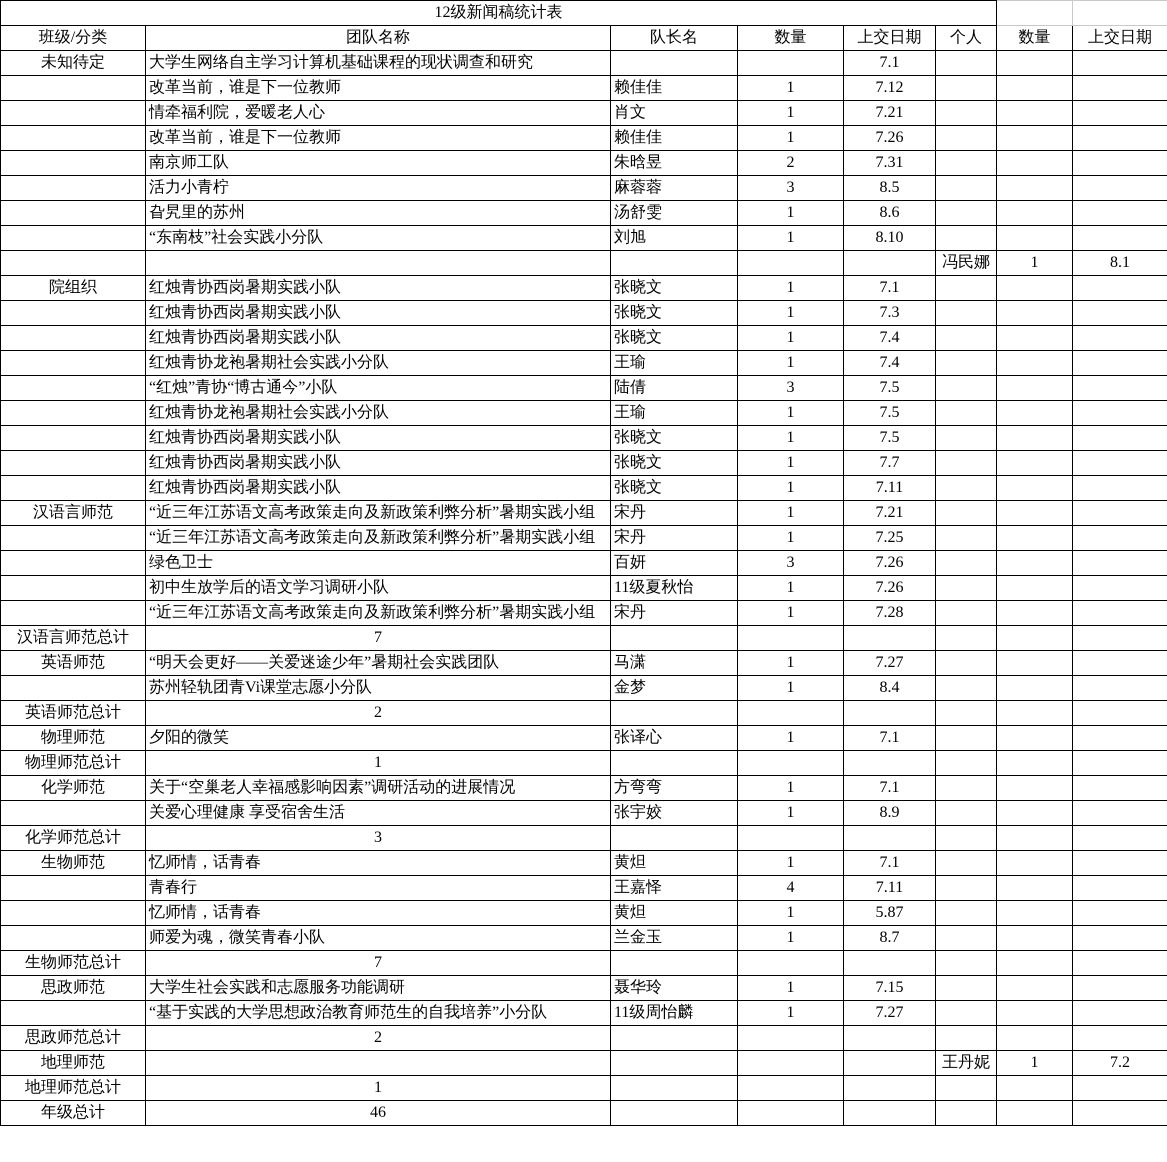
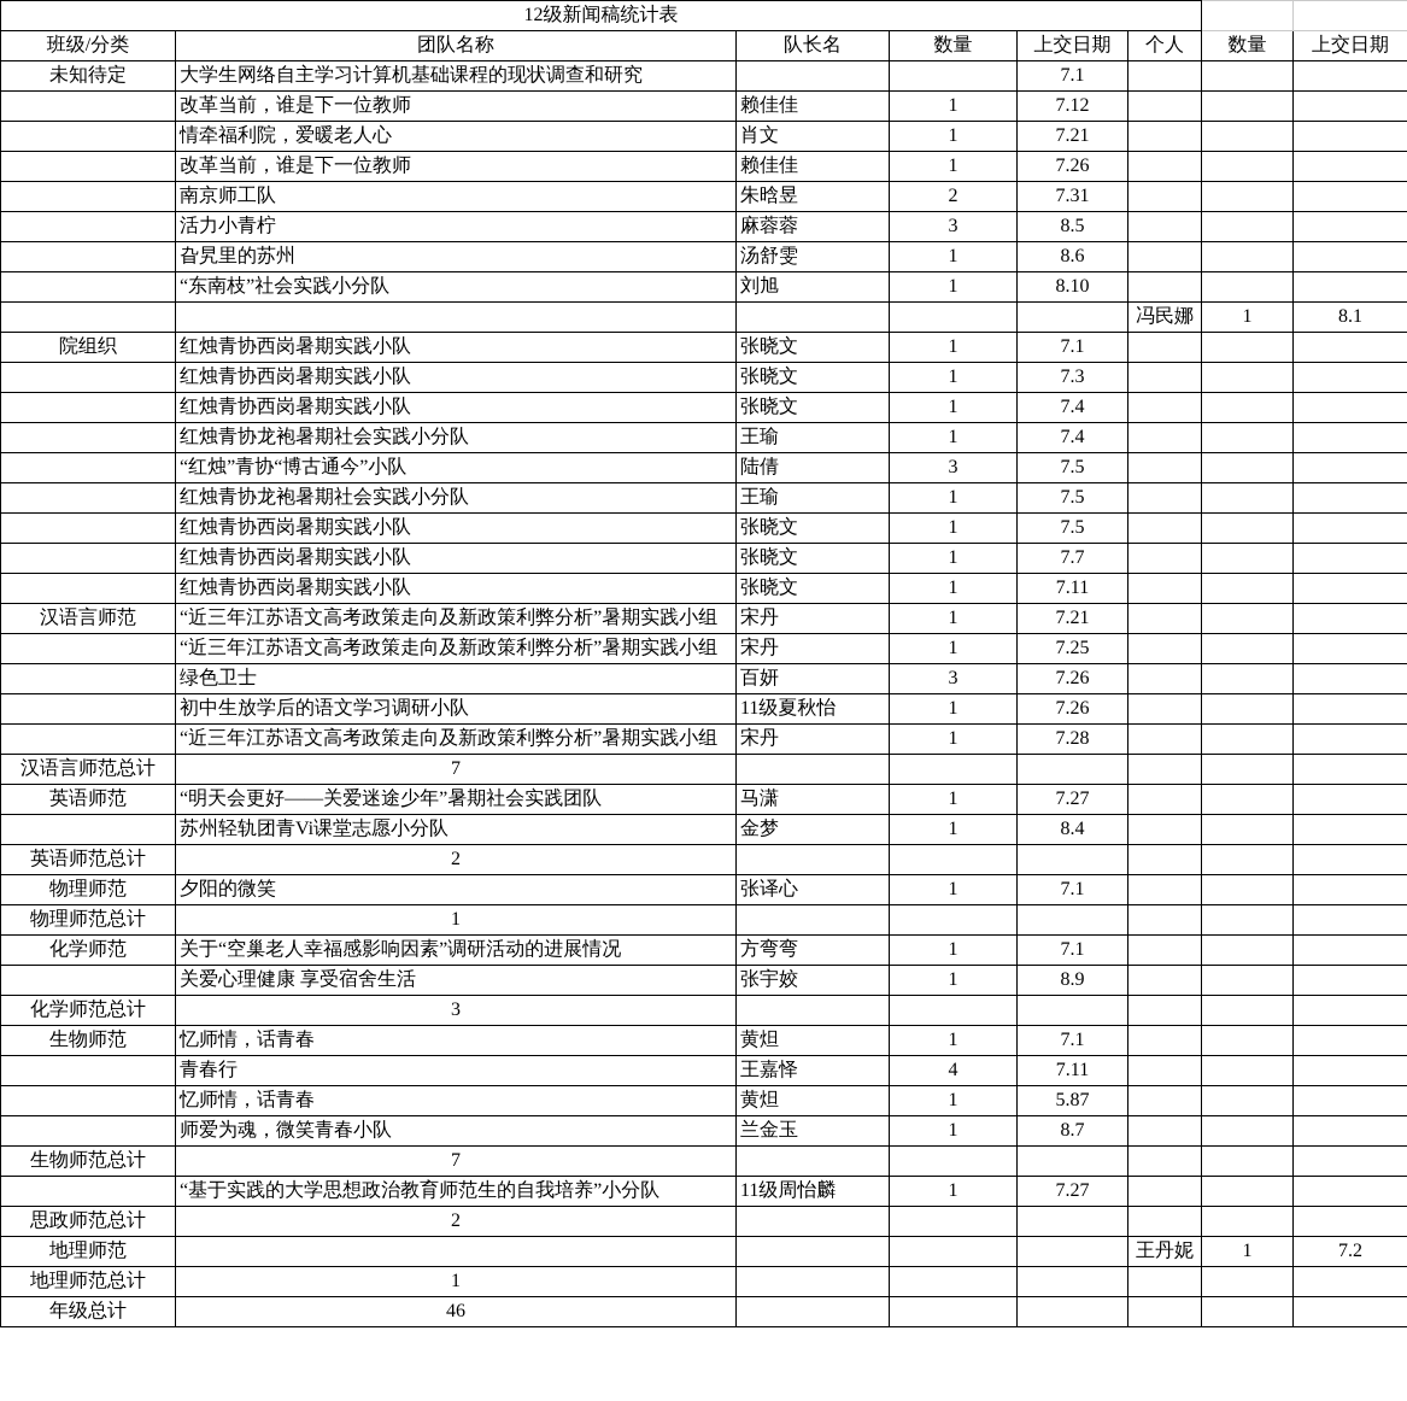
  12级新闻稿统计表
  班级/分类	团队名称	队长名	数量	上交日期	个人	数量	上交日期
  未知待定	大学生网络自主学习计算机基础课程的现状调查和研究			7.1
  	改革当前，谁是下一位教师	赖佳佳	1	7.12
  	情牵福利院，爱暖老人心	肖文	1	7.21
  	改革当前，谁是下一位教师	赖佳佳	1	7.26
  	南京师工队	朱晗昱	2	7.31
  	活力小青柠	麻蓉蓉	3	8.5
  	旮旯里的苏州	汤舒雯	1	8.6
  	“东南枝”社会实践小分队	刘旭	1	8.10
  					冯民娜	1	8.1
  院组织	红烛青协西岗暑期实践小队	张晓文	1	7.1
  	红烛青协西岗暑期实践小队	张晓文	1	7.3
  	红烛青协西岗暑期实践小队	张晓文	1	7.4
  	红烛青协龙袍暑期社会实践小分队	王瑜	1	7.4
  	“红烛”青协“博古通今”小队	陆倩	3	7.5
  	红烛青协龙袍暑期社会实践小分队	王瑜	1	7.5
  	红烛青协西岗暑期实践小队	张晓文	1	7.5
  	红烛青协西岗暑期实践小队	张晓文	1	7.7
  	红烛青协西岗暑期实践小队	张晓文	1	7.11
  汉语言师范	“近三年江苏语文高考政策走向及新政策利弊分析”暑期实践小组	宋丹	1	7.21
  	“近三年江苏语文高考政策走向及新政策利弊分析”暑期实践小组	宋丹	1	7.25
  	绿色卫士	百妍	3	7.26
  	初中生放学后的语文学习调研小队	11级夏秋怡	1	7.26
  	“近三年江苏语文高考政策走向及新政策利弊分析”暑期实践小组	宋丹	1	7.28
  汉语言师范总计	7
  英语师范	“明天会更好——关爱迷途少年”暑期社会实践团队	马潇	1	7.27
  	苏州轻轨团青Vi课堂志愿小分队	金梦	1	8.4
  英语师范总计	2
  物理师范	夕阳的微笑	张译心	1	7.1
  物理师范总计	1
  化学师范	关于“空巢老人幸福感影响因素”调研活动的进展情况	方弯弯	1	7.1
  	关爱心理健康 享受宿舍生活	张宇姣	1	8.9
  化学师范总计	3
  生物师范	忆师情，话青春	黄炟	1	7.1
  	青春行	王嘉怿	4	7.11
  	忆师情，话青春	黄炟	1	5.87
  	师爱为魂，微笑青春小队	兰金玉	1	8.7
  生物师范总计	7
- 思政师范	大学生社会实践和志愿服务功能调研	聂华玲	1	7.15
  	“基于实践的大学思想政治教育师范生的自我培养”小分队	11级周怡麟	1	7.27
  思政师范总计	2
  地理师范					王丹妮	1	7.2
  地理师范总计	1
  年级总计	46
